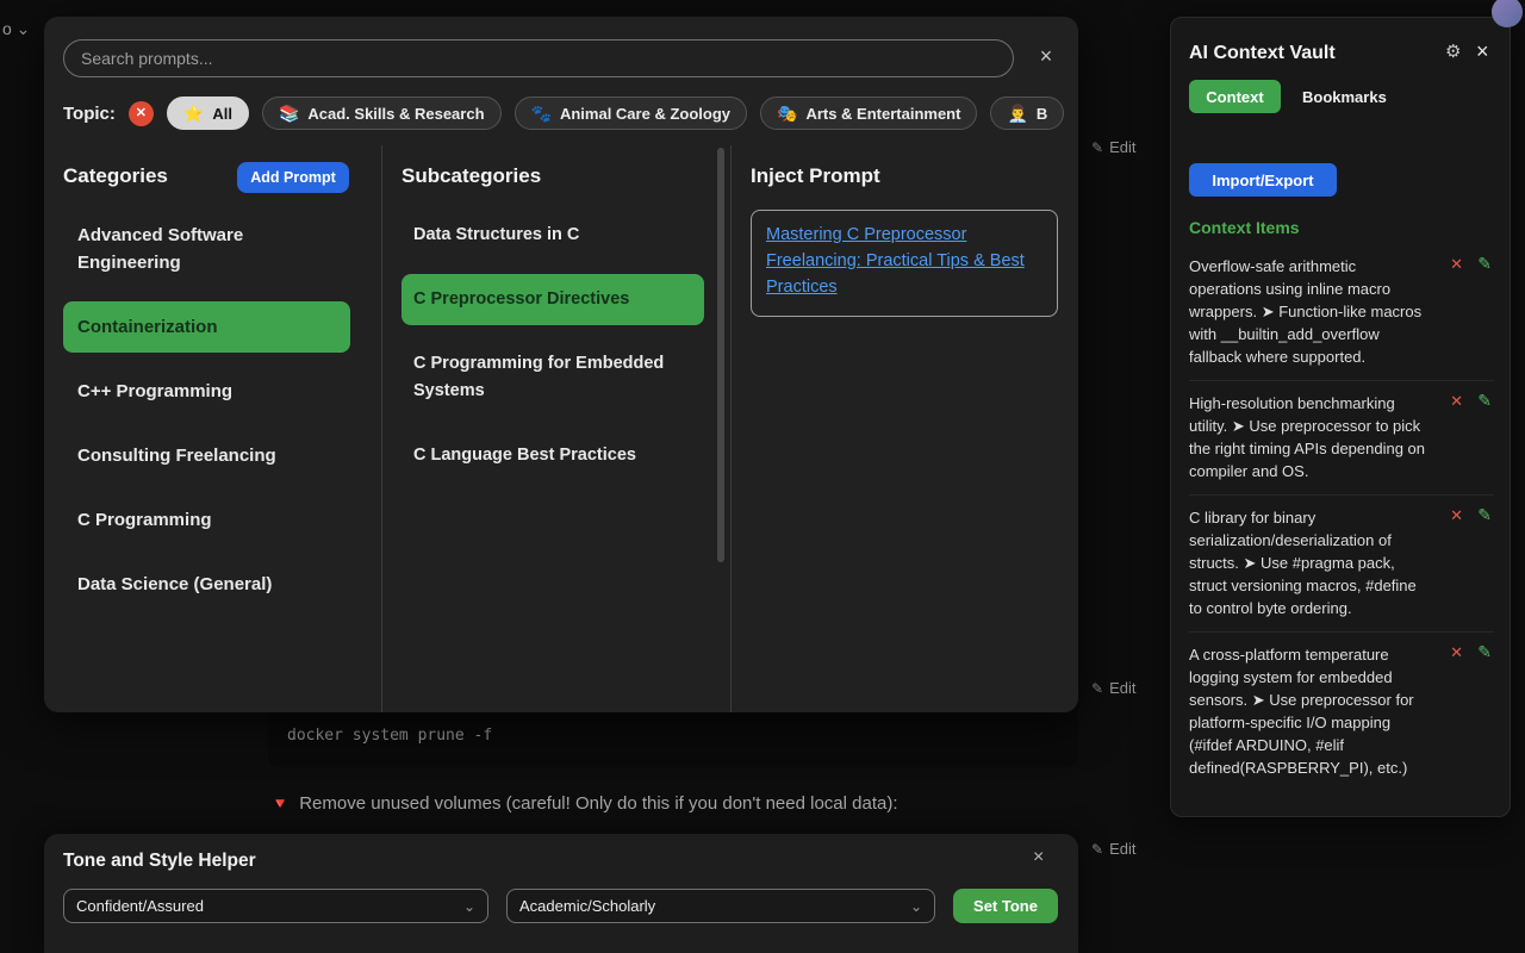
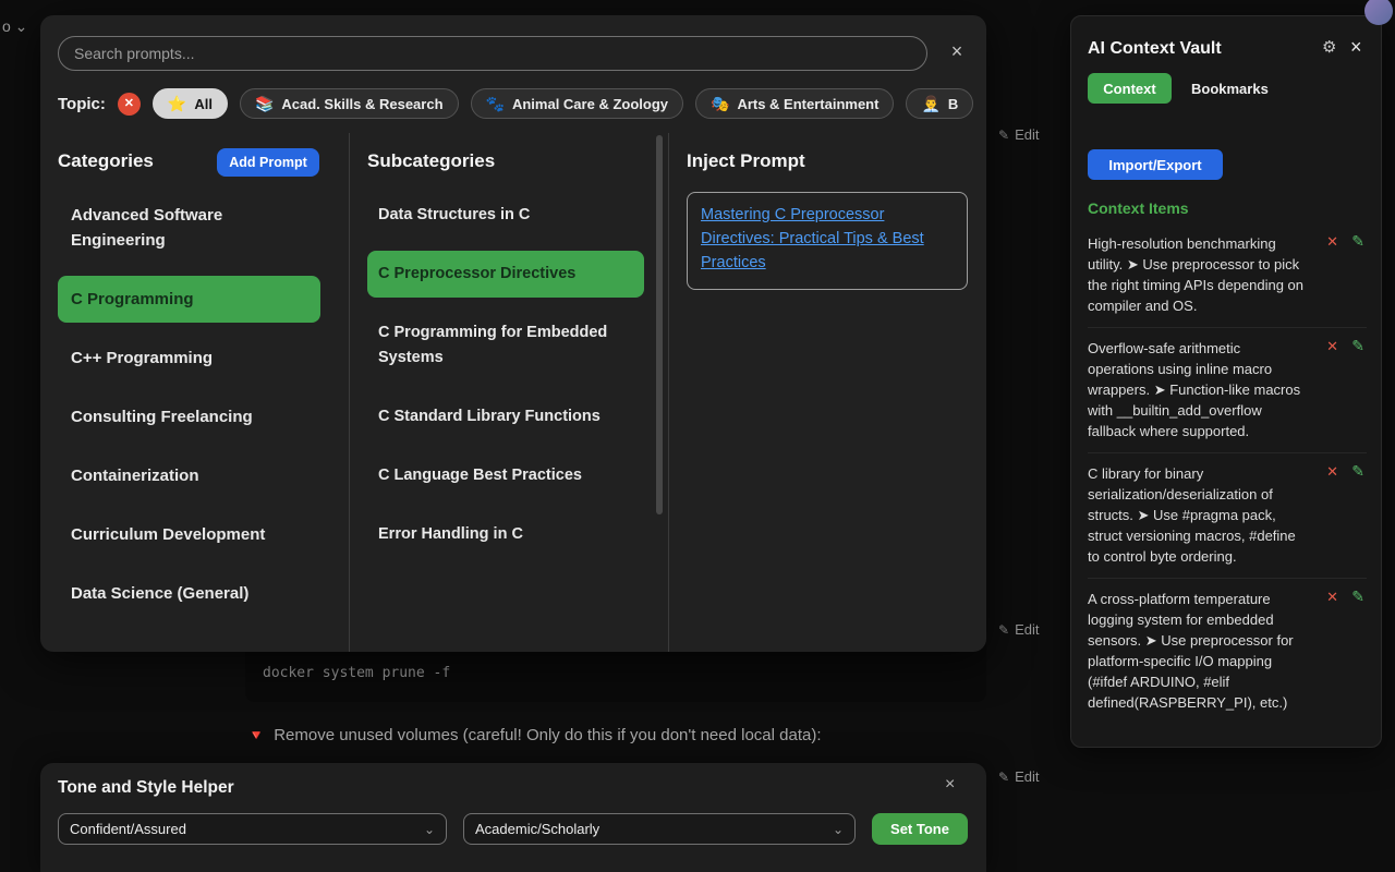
  o ⌄
  ✎
  Edit
  ✎
  Edit
  ✎
  Edit
  docker system prune -f
  🔻
  Remove unused volumes (careful! Only do this if you don't need local data):
  Tone and Style Helper
  ×
  Confident/Assured
  ⌄
  Academic/Scholarly
  ⌄
  Set Tone
  Search prompts...
  ×
  Topic:
  ✕
  ⭐
  All
  📚
  Acad. Skills & Research
  🐾
  Animal Care & Zoology
  🎭
  Arts & Entertainment
  👨‍💼
  B
  Categories
  Add Prompt
  Subcategories
  Inject Prompt
  Advanced Software Engineering
- Containerization
+ C Programming
  C++ Programming
  Consulting Freelancing
- C Programming
+ Containerization
+ Curriculum Development
  Data Science (General)
  Data Structures in C
  C Preprocessor Directives
  C Programming for Embedded Systems
+ C Standard Library Functions
  C Language Best Practices
+ Error Handling in C
- Mastering C Preprocessor Freelancing: Practical Tips & Best Practices
+ Mastering C Preprocessor Directives: Practical Tips & Best Practices
  AI Context Vault
  ⚙
  ×
  Context
  Bookmarks
  Import/Export
  Context Items
- Overflow-safe arithmetic operations using inline macro wrappers. ➤ Function-like macros with __builtin_add_overflow fallback where supported.
+ High-resolution benchmarking utility. ➤ Use preprocessor to pick the right timing APIs depending on compiler and OS.
  ✕
  ✎
- High-resolution benchmarking utility. ➤ Use preprocessor to pick the right timing APIs depending on compiler and OS.
+ Overflow-safe arithmetic operations using inline macro wrappers. ➤ Function-like macros with __builtin_add_overflow fallback where supported.
  ✕
  ✎
  C library for binary serialization/deserialization of structs. ➤ Use #pragma pack, struct versioning macros, #define to control byte ordering.
  ✕
  ✎
  A cross-platform temperature logging system for embedded sensors. ➤ Use preprocessor for platform-specific I/O mapping (#ifdef ARDUINO, #elif defined(RASPBERRY_PI), etc.)
  ✕
  ✎
